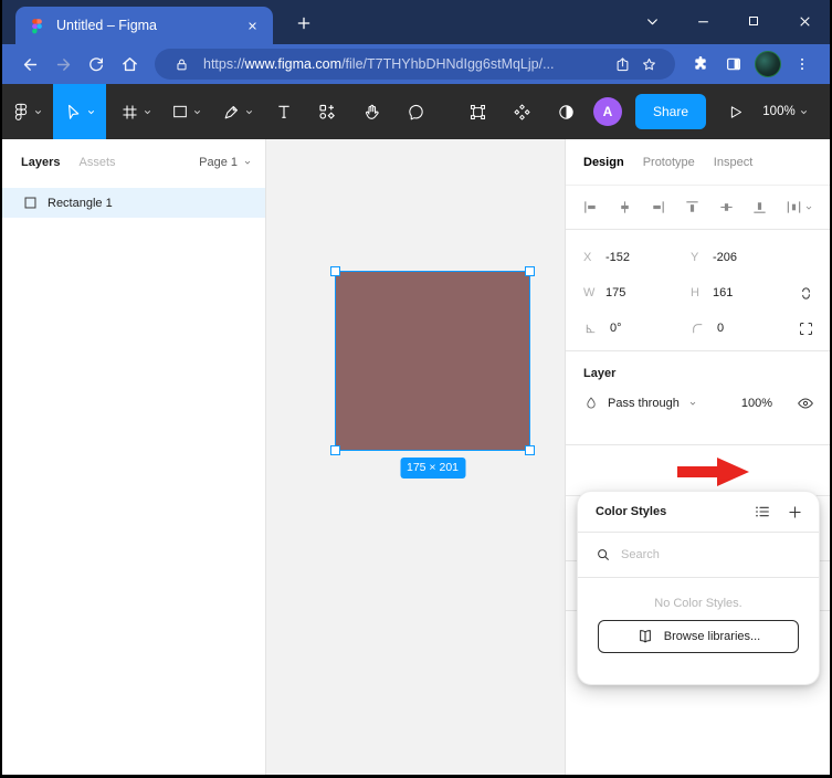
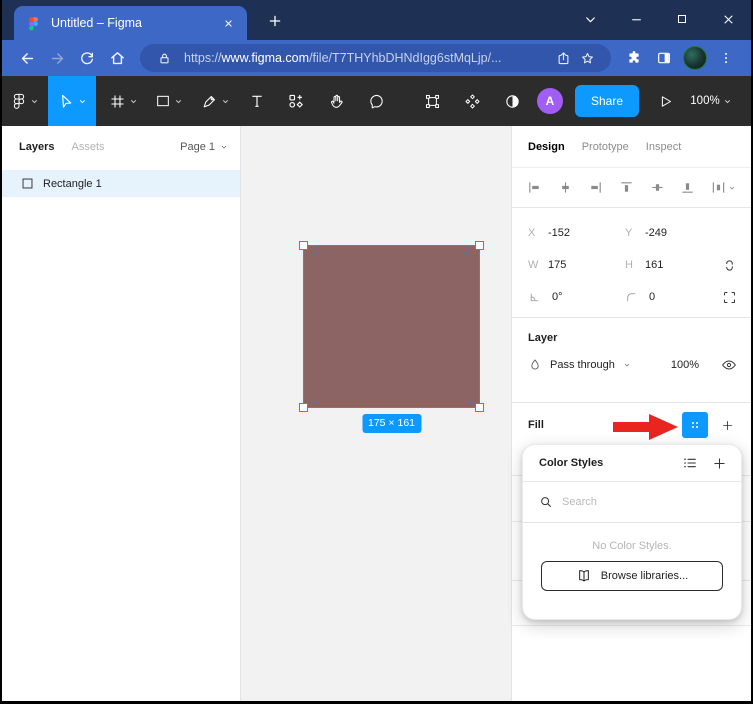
  Untitled – Figma
  https://www.figma.com/file/T7THYhbDHNdIgg6stMqLjp/...
  A
  Share
  100%
  Layers
  Assets
  Page 1
  Rectangle 1
- 175 × 201
+ 175 × 161
  Design
  Prototype
  Inspect
  X
  -152
  Y
- -206
+ -249
  W
  175
  H
  161
  0°
  0
  Layer
  Pass through
  100%
+ Fill
  Color Styles
  Search
  No Color Styles.
  Browse libraries...
